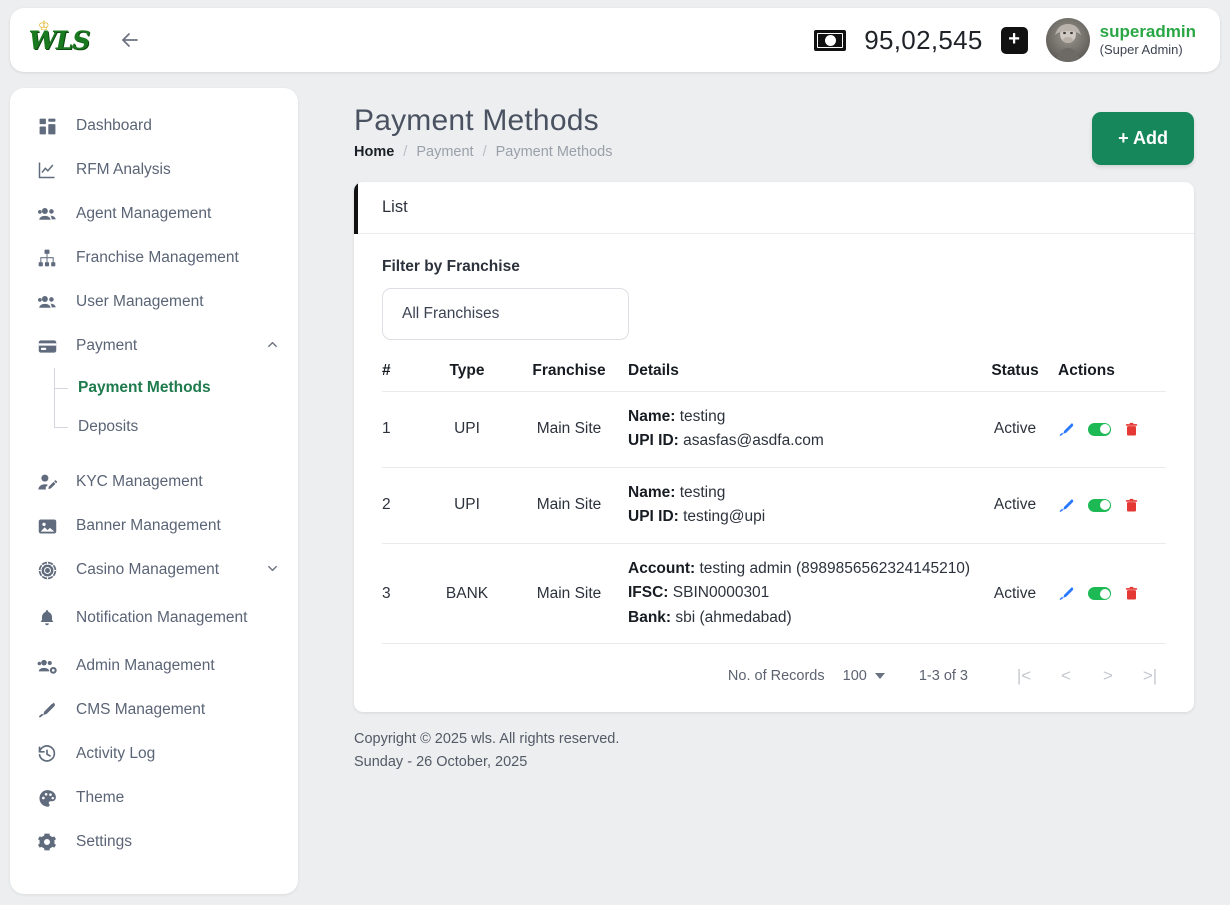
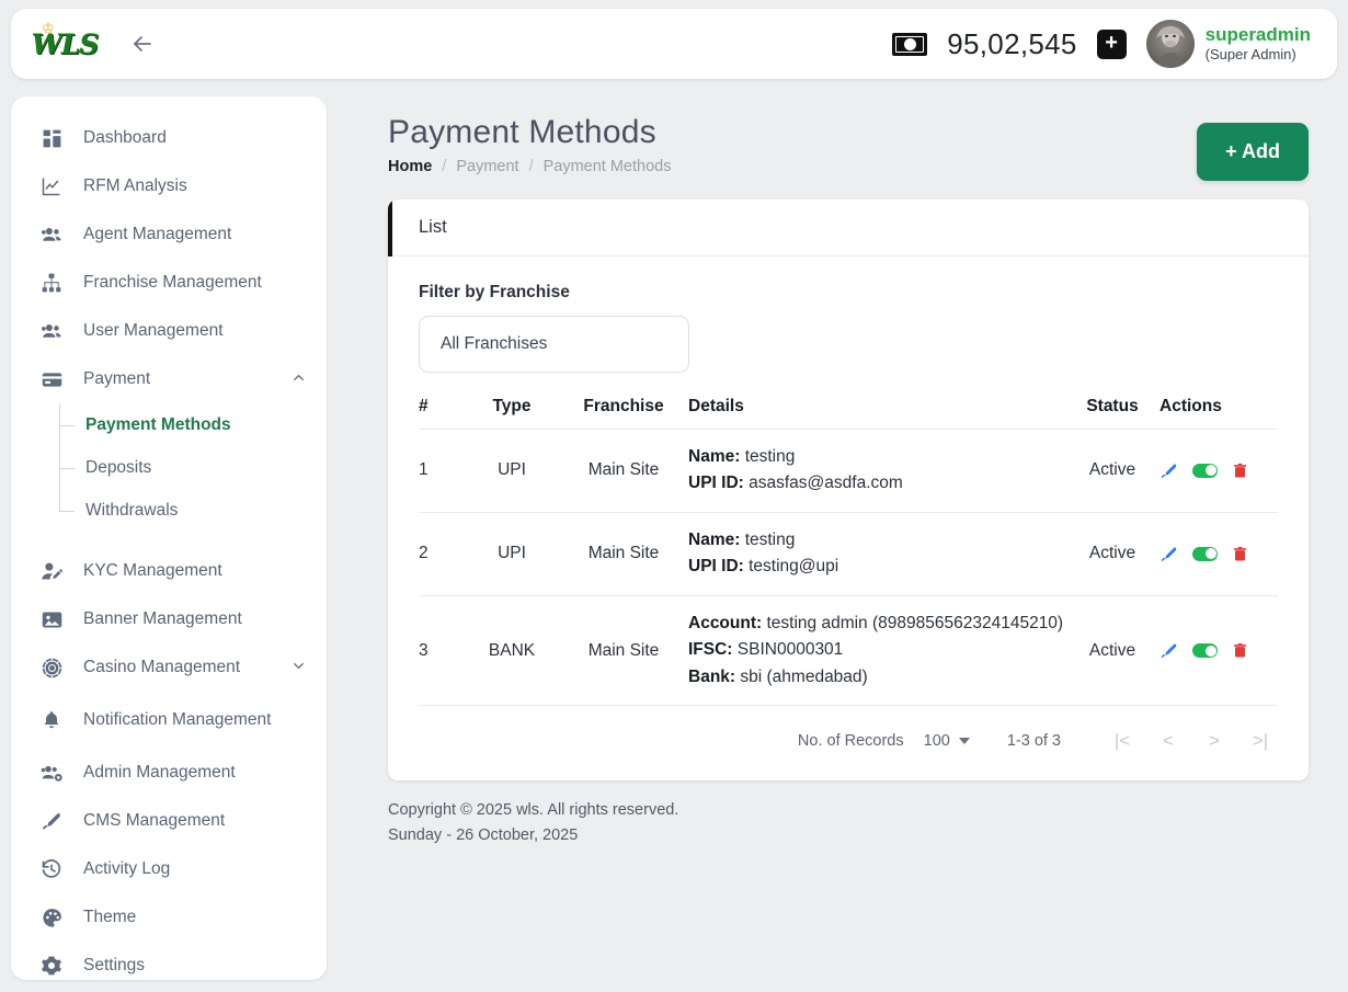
  ♔
  WLS
  95,02,545
  +
  superadmin
  (Super Admin)
  Dashboard
  RFM Analysis
  Agent Management
  Franchise Management
  User Management
  Payment
  Payment Methods
  Deposits
+ Withdrawals
  KYC Management
  Banner Management
  Casino Management
  Notification Management
  Admin Management
  CMS Management
  Activity Log
  Theme
  Settings
  Payment Methods
  Home
  /
  Payment
  /
  Payment Methods
  + Add
  List
  Filter by Franchise
  All Franchises
  #	Type	Franchise	Details	Status	Actions
  1	UPI	Main Site	Name: testing UPI ID: asasfas@asdfa.com	Active
  2	UPI	Main Site	Name: testing UPI ID: testing@upi	Active
  3	BANK	Main Site	Account: testing admin (8989856562324145210) IFSC: SBIN0000301 Bank: sbi (ahmedabad)	Active
  No. of Records
  100
  1-3 of 3
  |<
  <
  >
  >|
  Copyright © 2025 wls. All rights reserved.
  Sunday - 26 October, 2025
